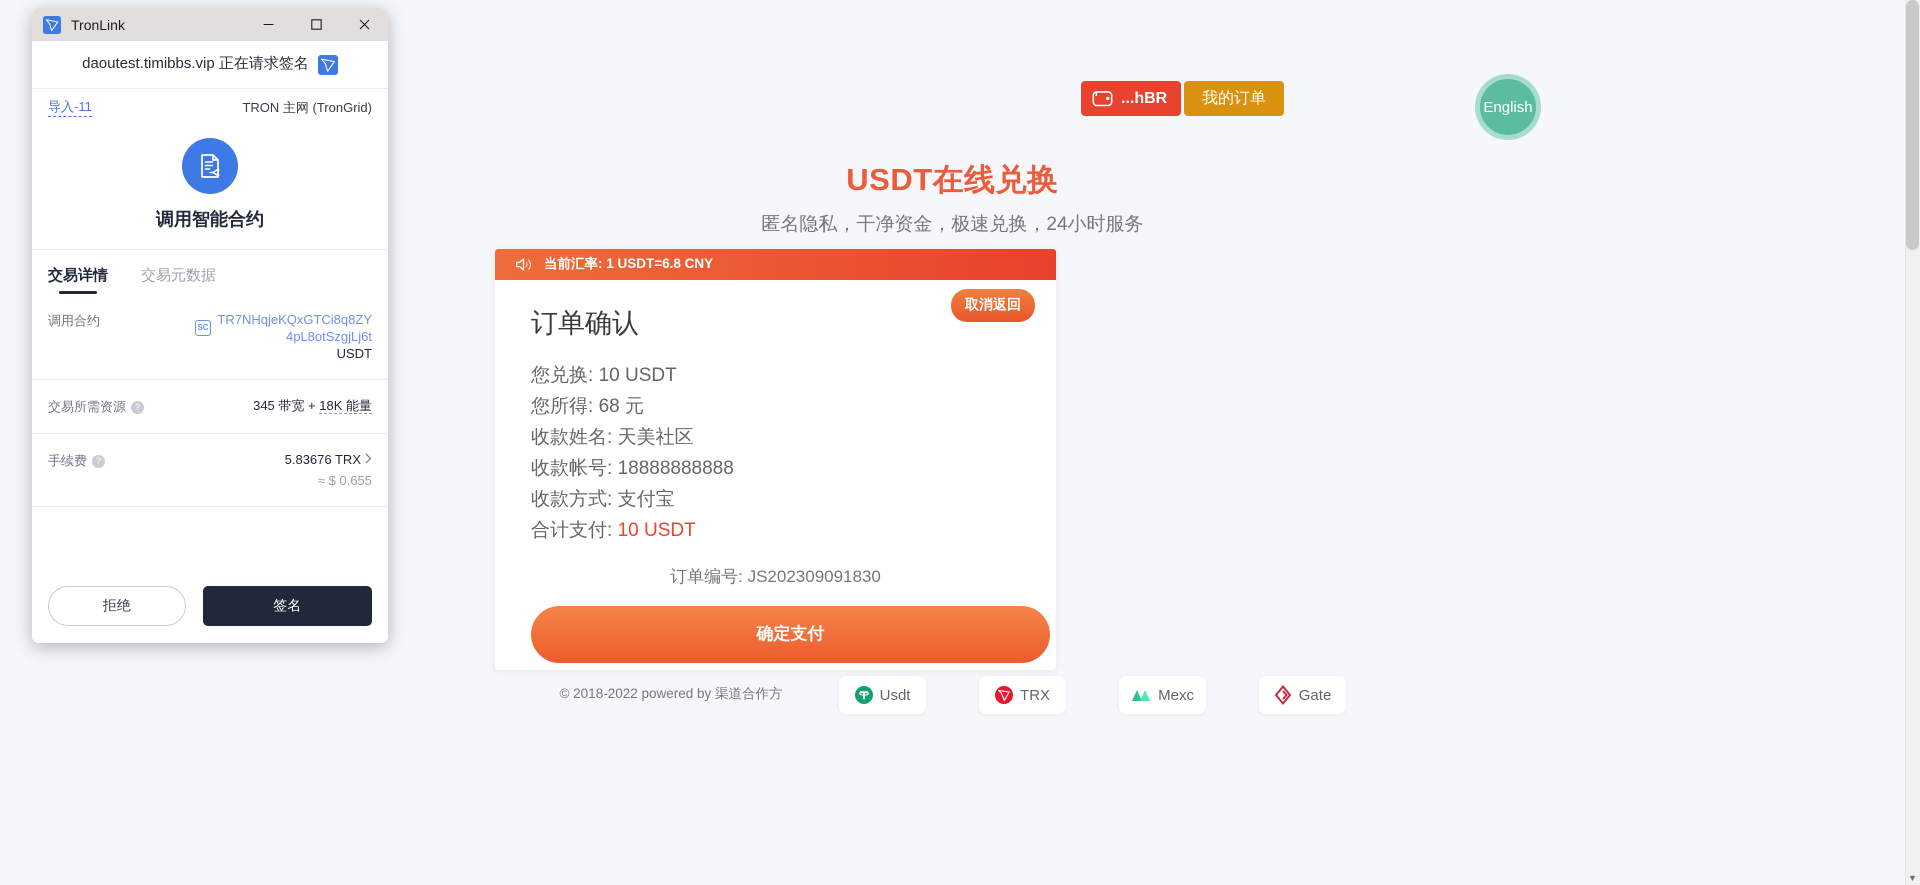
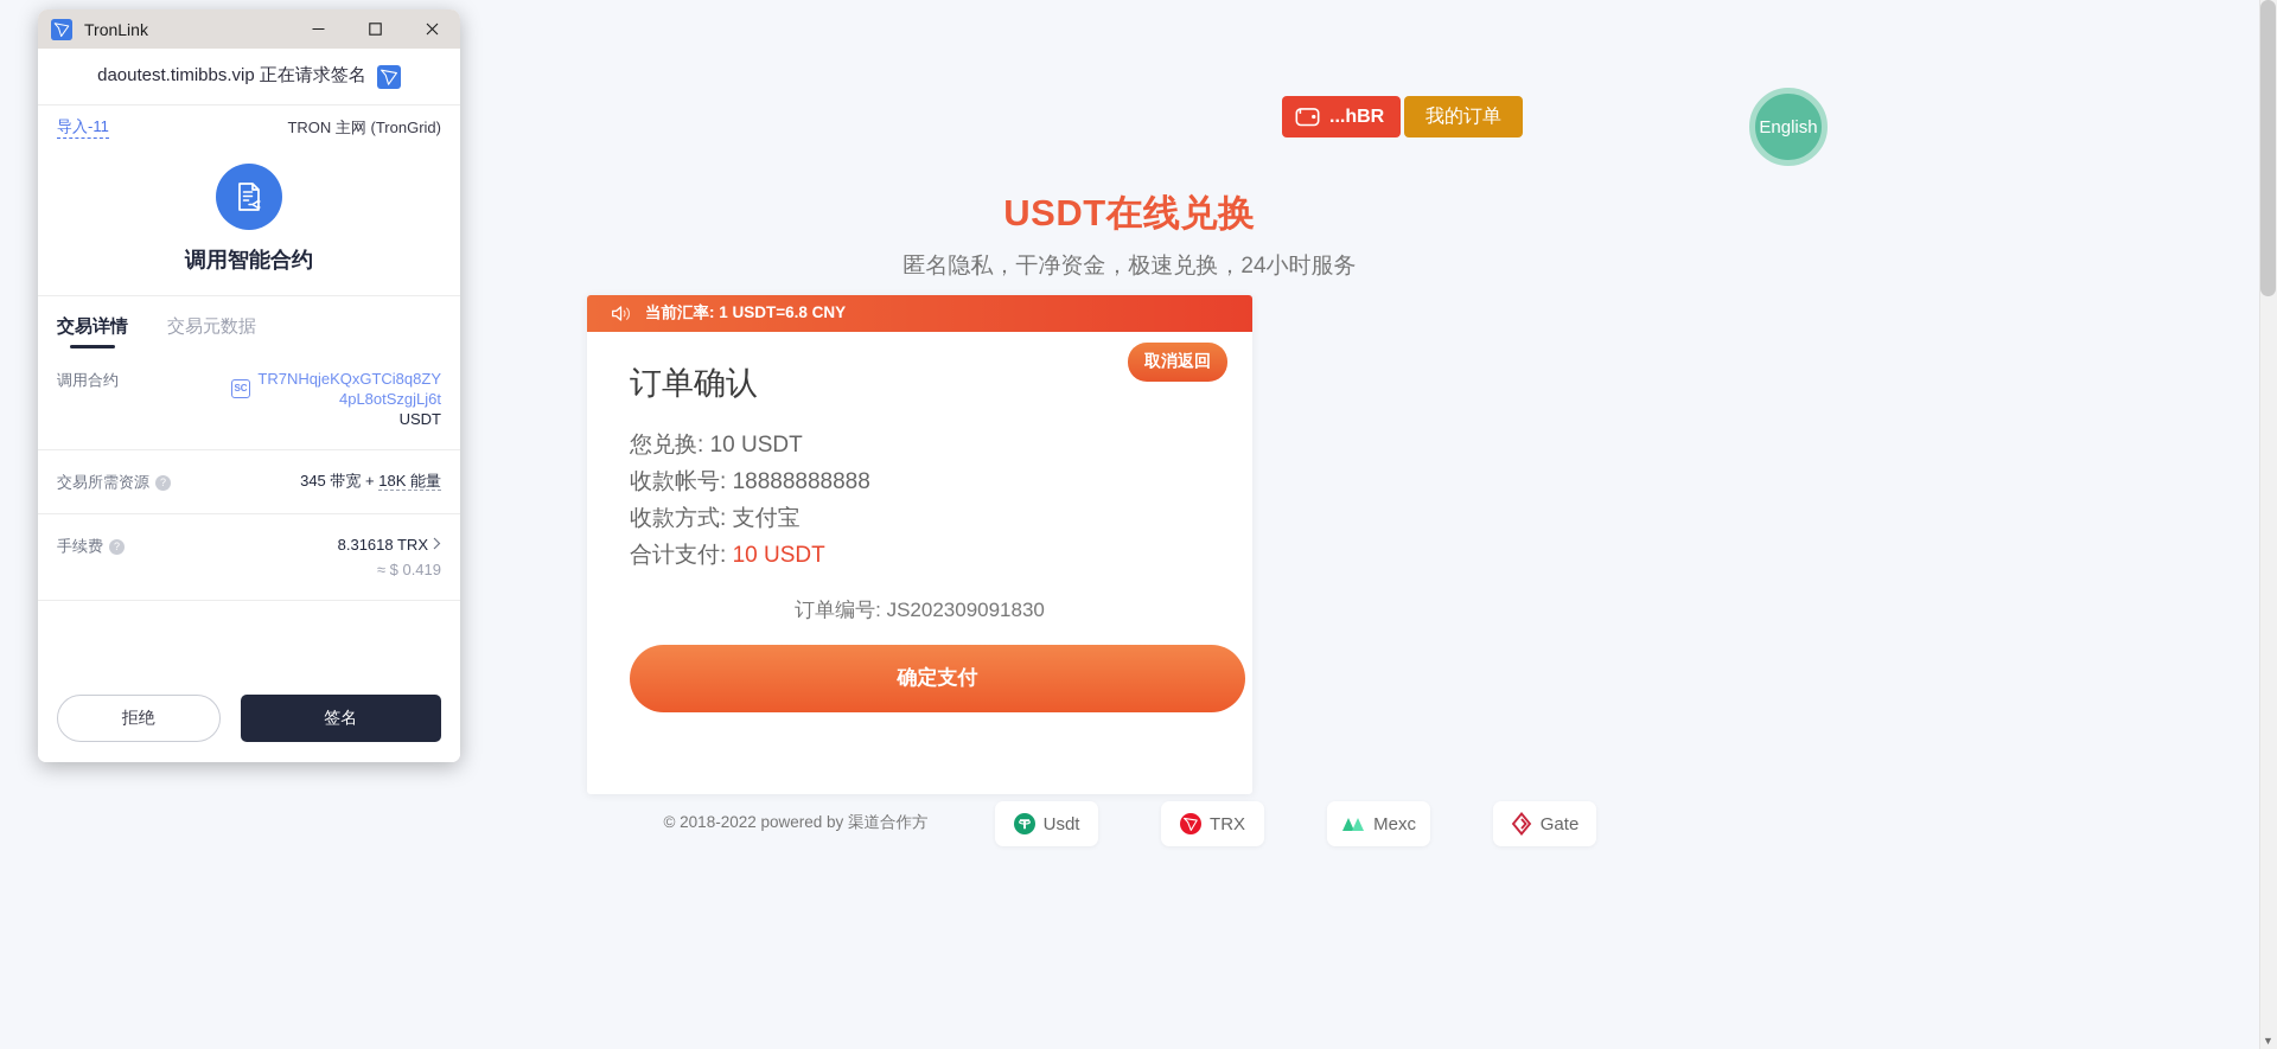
  ...hBR
  我的订单
  English
  USDT在线兑换
  匿名隐私，干净资金，极速兑换，24小时服务
  当前汇率: 1 USDT=6.8 CNY
  订单确认
  取消返回
  您兑换: 10 USDT
- 您所得: 68 元
- 收款姓名: 天美社区
  收款帐号: 18888888888
  收款方式: 支付宝
  合计支付: 10 USDT
  订单编号: JS202309091830
  确定支付
  © 2018-2022 powered by 渠道合作方
  Usdt
  TRX
  Mexc
  Gate
  ▼
  TronLink
  daoutest.timibbs.vip 正在请求签名
  导入-11
  TRON 主网 (TronGrid)
  调用智能合约
  交易详情
  交易元数据
  调用合约
  SC
  TR7NHqjeKQxGTCi8q8ZY4pL8otSzgjLj6t
  USDT
  交易所需资源
  ?
  345 带宽 + 18K 能量
  手续费
  ?
- 5.83676 TRX
+ 8.31618 TRX
- ≈ $ 0.655
+ ≈ $ 0.419
  拒绝
  签名
